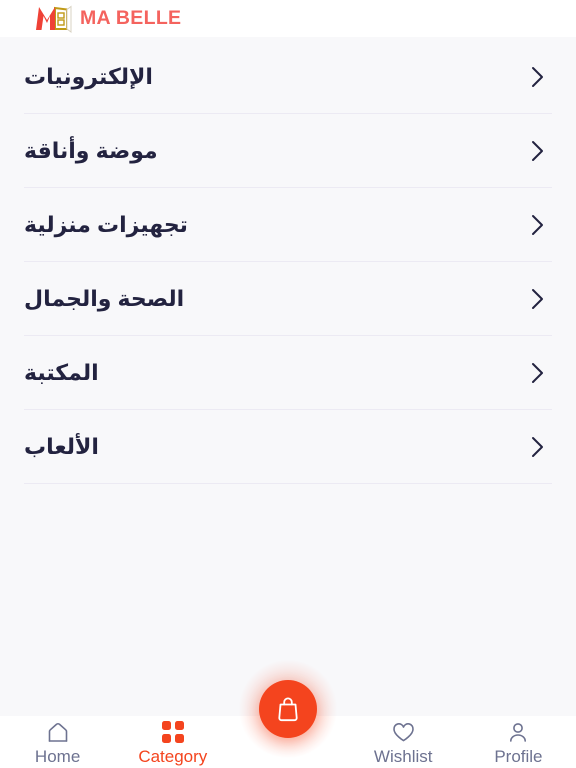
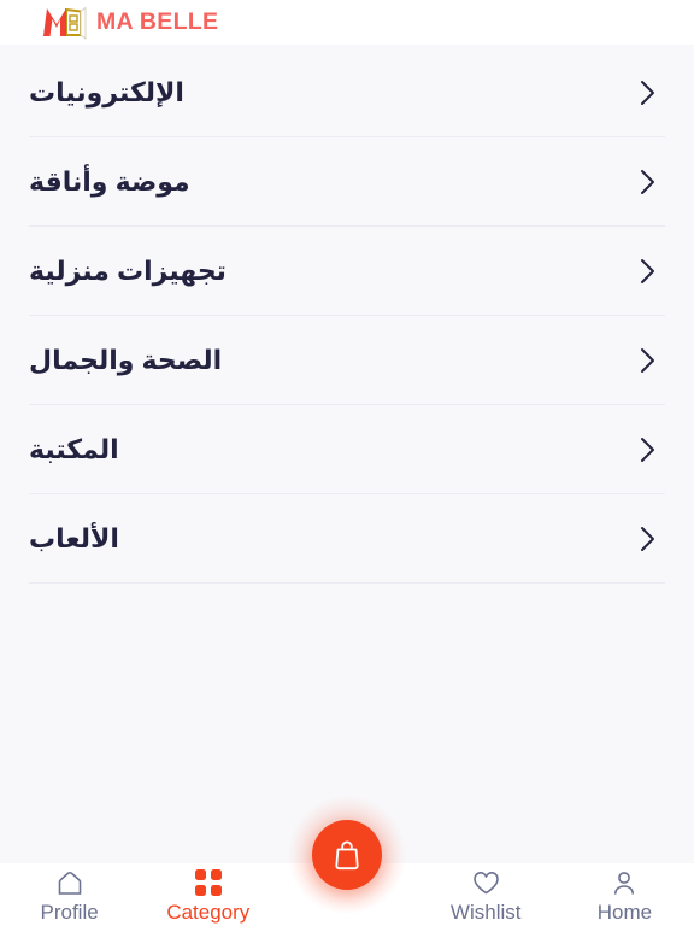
  MA BELLE
  الإلكترونيات
  موضة وأناقة
  تجهيزات منزلية
  الصحة والجمال
  المكتبة
  الألعاب
- Home
+ Profile
  Category
  Wishlist
- Profile
+ Home
